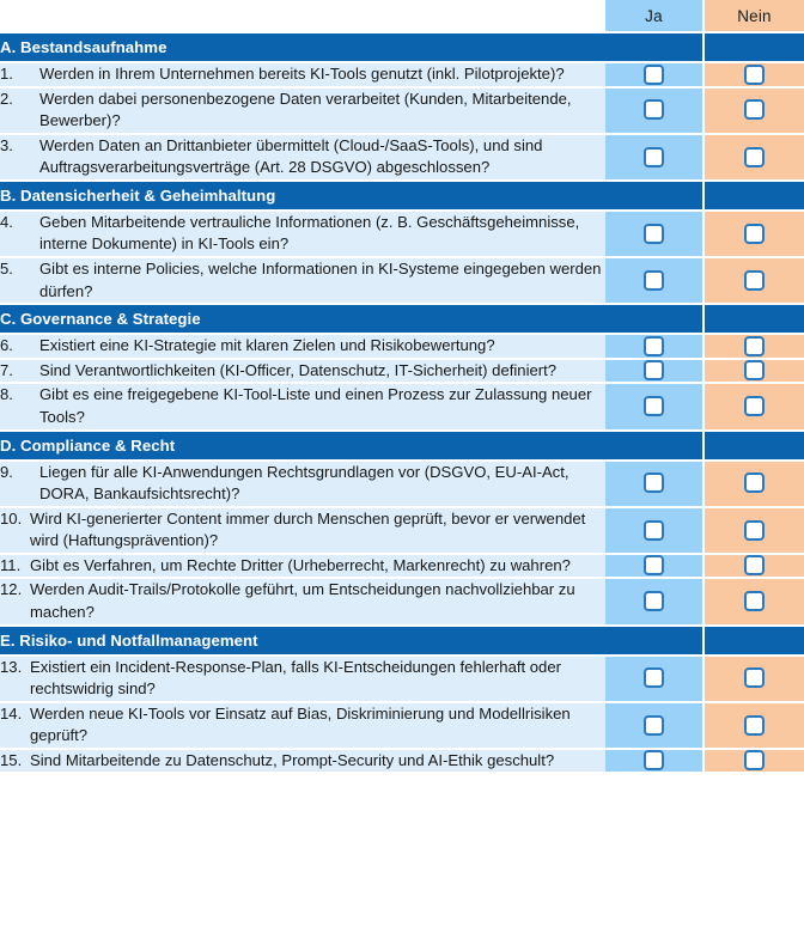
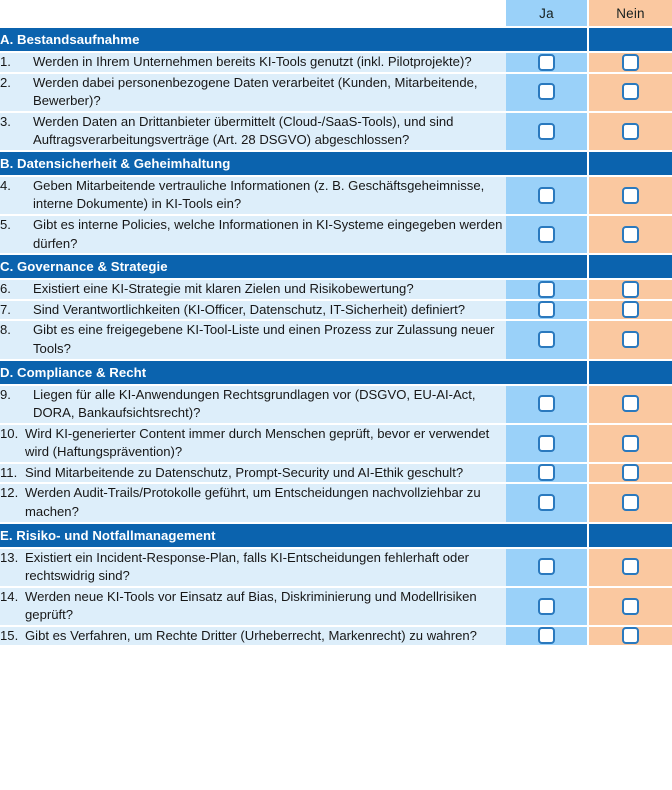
  	Ja	Nein
  A. Bestandsaufnahme
  1. Werden in Ihrem Unternehmen bereits KI-Tools genutzt (inkl. Pilotprojekte)?
  2. Werden dabei personenbezogene Daten verarbeitet (Kunden, Mitarbeitende, Bewerber)?
  3. Werden Daten an Drittanbieter übermittelt (Cloud-/SaaS-Tools), und sind Auftragsverarbeitungsverträge (Art. 28 DSGVO) abgeschlossen?
  B. Datensicherheit & Geheimhaltung
  4. Geben Mitarbeitende vertrauliche Informationen (z. B. Geschäftsgeheimnisse, interne Dokumente) in KI-Tools ein?
  5. Gibt es interne Policies, welche Informationen in KI-Systeme eingegeben werden dürfen?
  C. Governance & Strategie
  6. Existiert eine KI-Strategie mit klaren Zielen und Risikobewertung?
  7. Sind Verantwortlichkeiten (KI-Officer, Datenschutz, IT-Sicherheit) definiert?
  8. Gibt es eine freigegebene KI-Tool-Liste und einen Prozess zur Zulassung neuer Tools?
  D. Compliance & Recht
  9. Liegen für alle KI-Anwendungen Rechtsgrundlagen vor (DSGVO, EU-AI-Act, DORA, Bankaufsichtsrecht)?
  10. Wird KI-generierter Content immer durch Menschen geprüft, bevor er verwendet wird (Haftungsprävention)?
- 11. Gibt es Verfahren, um Rechte Dritter (Urheberrecht, Markenrecht) zu wahren?
+ 11. Sind Mitarbeitende zu Datenschutz, Prompt-Security und AI-Ethik geschult?
  12. Werden Audit-Trails/Protokolle geführt, um Entscheidungen nachvollziehbar zu machen?
  E. Risiko- und Notfallmanagement
  13. Existiert ein Incident-Response-Plan, falls KI-Entscheidungen fehlerhaft oder rechtswidrig sind?
  14. Werden neue KI-Tools vor Einsatz auf Bias, Diskriminierung und Modellrisiken geprüft?
- 15. Sind Mitarbeitende zu Datenschutz, Prompt-Security und AI-Ethik geschult?
+ 15. Gibt es Verfahren, um Rechte Dritter (Urheberrecht, Markenrecht) zu wahren?
